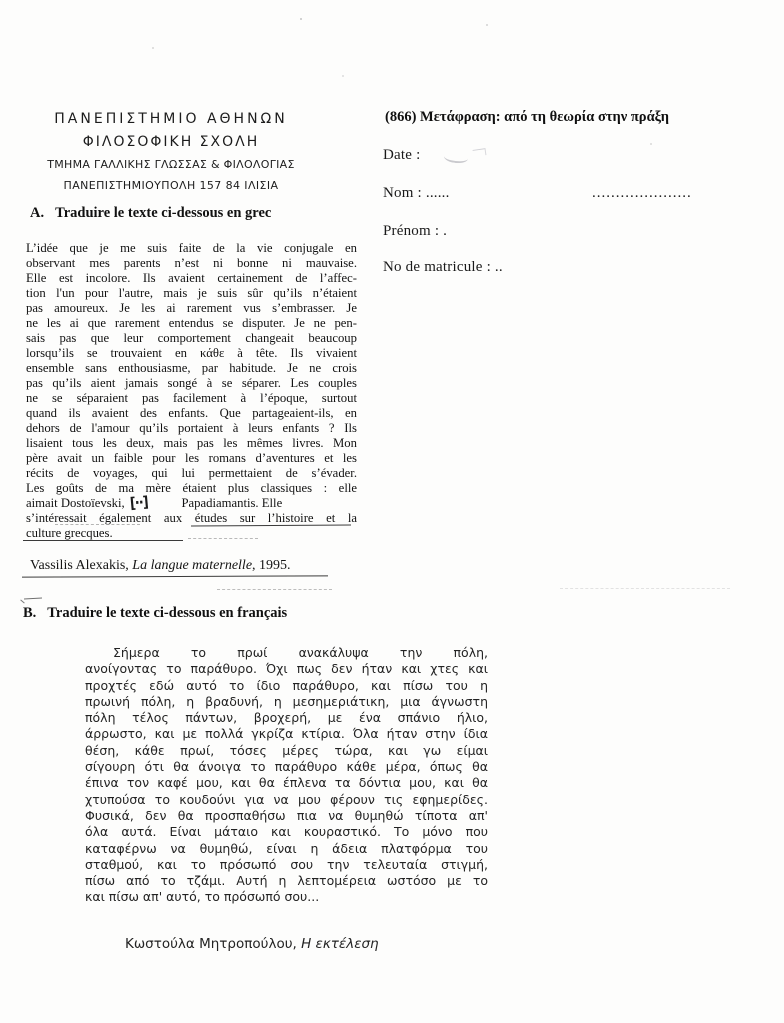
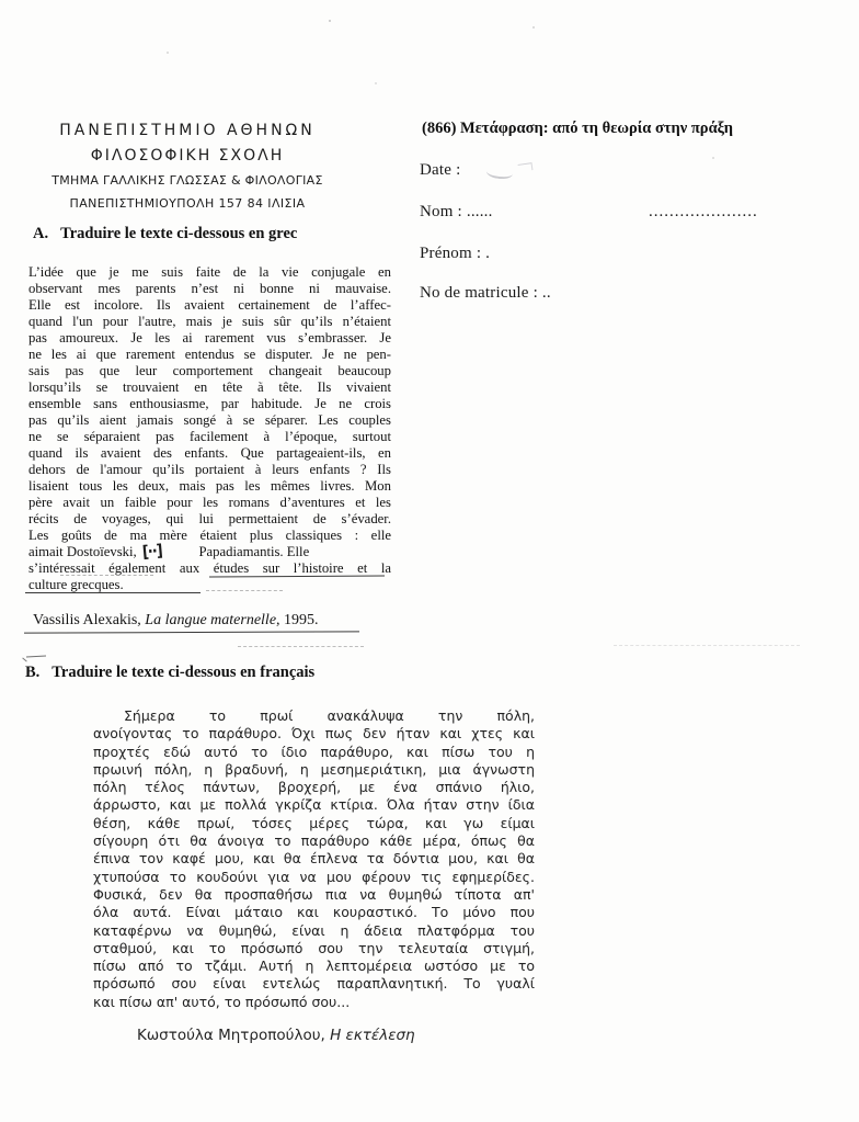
  ΠΑΝΕΠΙΣΤΗΜΙΟ ΑΘΗΝΩΝ
  ΦΙΛΟΣΟΦΙΚΗ ΣΧΟΛΗ
  ΤΜΗΜΑ ΓΑΛΛΙΚΗΣ ΓΛΩΣΣΑΣ & ΦΙΛΟΛΟΓΙΑΣ
  ΠΑΝΕΠΙΣΤΗΜΙΟΥΠΟΛΗ 157 84 ΙΛΙΣΙΑ
  (866) Μετάφραση: από τη θεωρία στην πράξη
  Date :
  Nom : ......
  .....................
  Prénom : .
  No de matricule : ..
  A. Traduire le texte ci-dessous en grec
  L’idée que je me suis faite de la vie conjugale en
  observant mes parents n’est ni bonne ni mauvaise.
  Elle est incolore. Ils avaient certainement de l’affec-
- tion l'un pour l'autre, mais je suis sûr qu’ils n’étaient
+ quand l'un pour l'autre, mais je suis sûr qu’ils n’étaient
  pas amoureux. Je les ai rarement vus s’embrasser. Je
  ne les ai que rarement entendus se disputer. Je ne pen-
  sais pas que leur comportement changeait beaucoup
- lorsqu’ils se trouvaient en κάθε à tête. Ils vivaient
+ lorsqu’ils se trouvaient en tête à tête. Ils vivaient
  ensemble sans enthousiasme, par habitude. Je ne crois
  pas qu’ils aient jamais songé à se séparer. Les couples
  ne se séparaient pas facilement à l’époque, surtout
  quand ils avaient des enfants. Que partageaient-ils, en
  dehors de l'amour qu’ils portaient à leurs enfants ? Ils
  lisaient tous les deux, mais pas les mêmes livres. Mon
  père avait un faible pour les romans d’aventures et les
  récits de voyages, qui lui permettaient de s’évader.
  Les goûts de ma mère étaient plus classiques : elle
  s’intéressait également aux études sur l’histoire et la
  culture grecques.
  Vassilis Alexakis, La langue maternelle, 1995.
  B. Traduire le texte ci-dessous en français
  Σήμερα το πρωί ανακάλυψα την πόλη,
  ανοίγοντας το παράθυρο. Όχι πως δεν ήταν και χτες και
  προχτές εδώ αυτό το ίδιο παράθυρο, και πίσω του η
  πρωινή πόλη, η βραδυνή, η μεσημεριάτικη, μια άγνωστη
  πόλη τέλος πάντων, βροχερή, με ένα σπάνιο ήλιο,
  άρρωστο, και με πολλά γκρίζα κτίρια. Όλα ήταν στην ίδια
  θέση, κάθε πρωί, τόσες μέρες τώρα, και γω είμαι
  σίγουρη ότι θα άνοιγα το παράθυρο κάθε μέρα, όπως θα
  έπινα τον καφέ μου, και θα έπλενα τα δόντια μου, και θα
  χτυπούσα το κουδούνι για να μου φέρουν τις εφημερίδες.
  Φυσικά, δεν θα προσπαθήσω πια να θυμηθώ τίποτα απ'
  όλα αυτά. Είναι μάταιο και κουραστικό. Το μόνο που
  καταφέρνω να θυμηθώ, είναι η άδεια πλατφόρμα του
  σταθμού, και το πρόσωπό σου την τελευταία στιγμή,
  πίσω από το τζάμι. Αυτή η λεπτομέρεια ωστόσο με το
+ πρόσωπό σου είναι εντελώς παραπλανητική. Το γυαλί
  και πίσω απ' αυτό, το πρόσωπό σου...
  Κωστούλα Μητροπούλου, Η εκτέλεση
